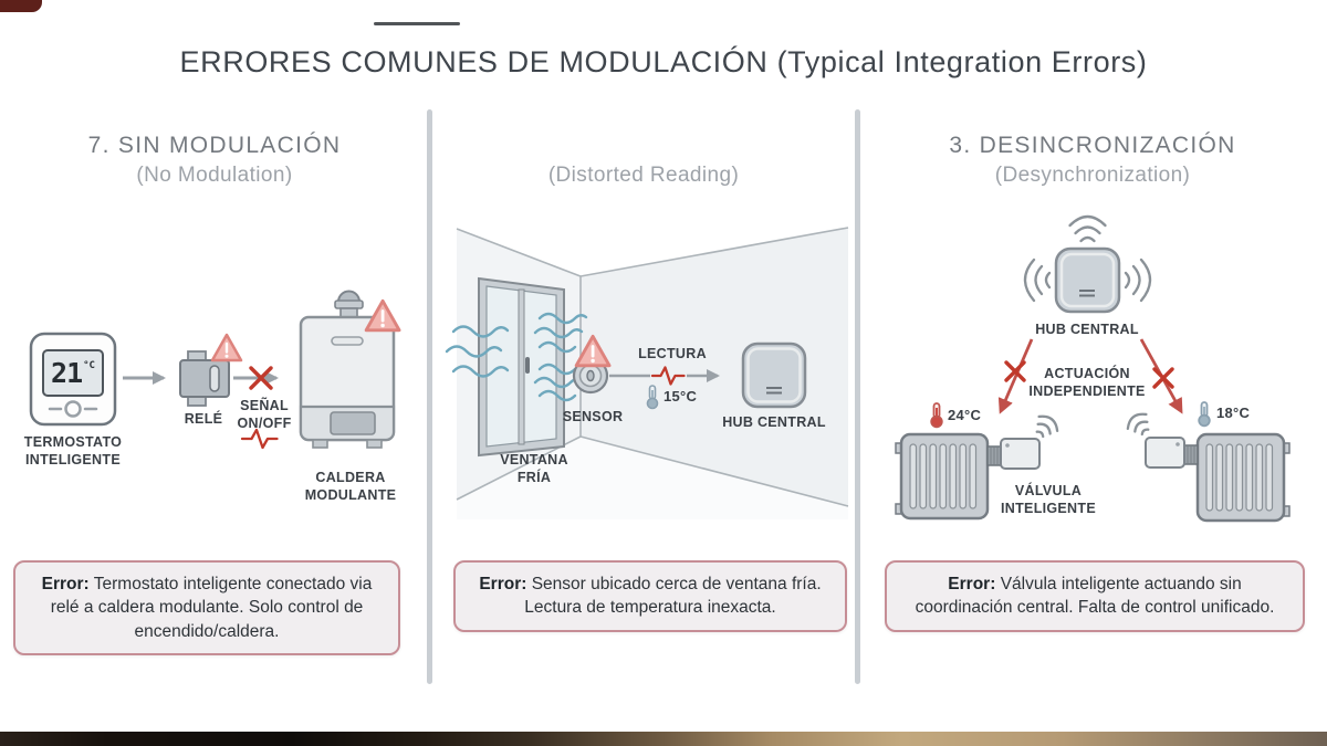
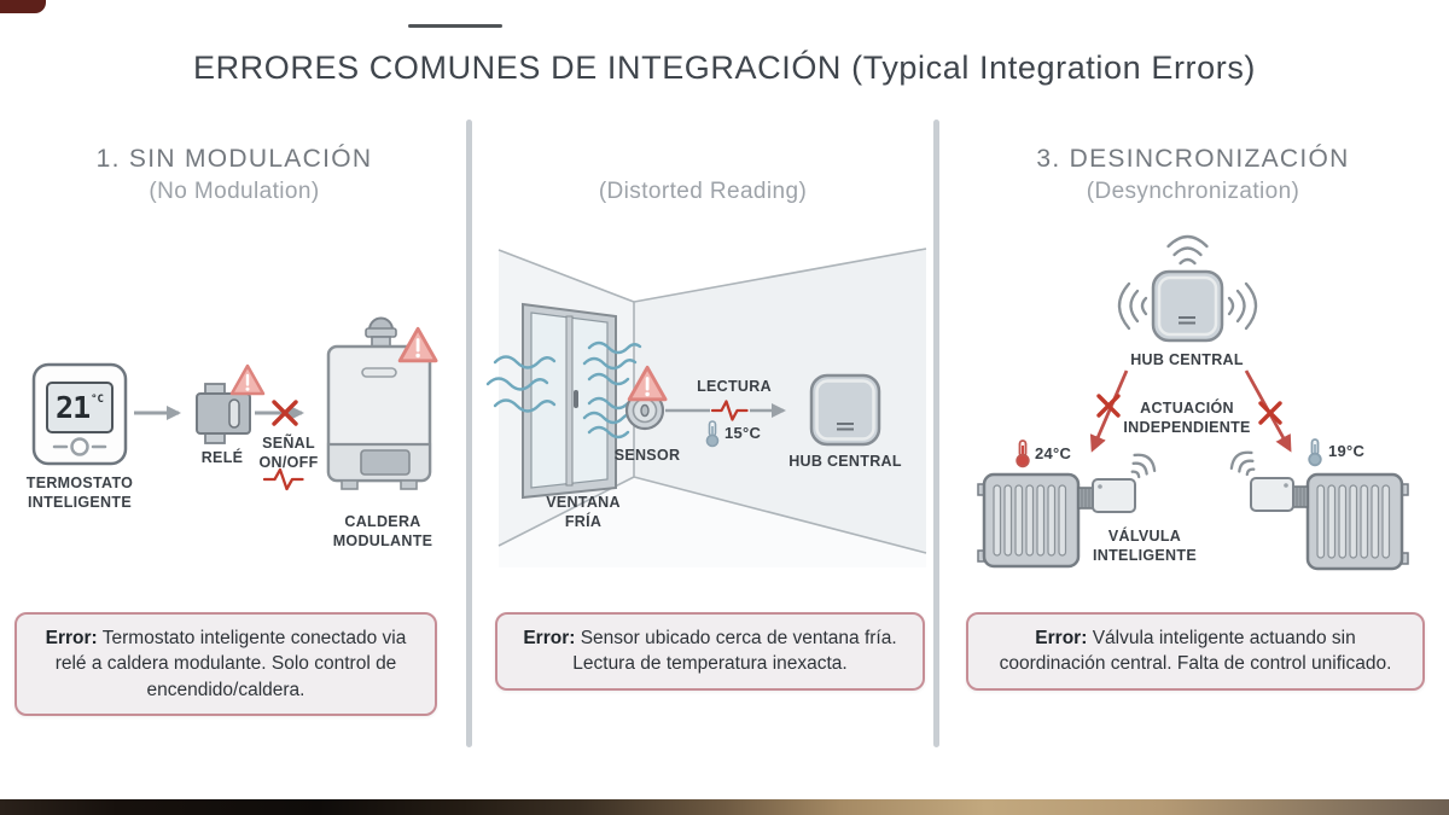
- ERRORES COMUNES DE MODULACIÓN (Typical Integration Errors)
+ ERRORES COMUNES DE INTEGRACIÓN (Typical Integration Errors)
- 7. SIN MODULACIÓN
+ 1. SIN MODULACIÓN
  (No Modulation)
  21
  °C
  TERMOSTATO INTELIGENTE
  RELÉ
  SEÑAL ON/OFF
  CALDERA MODULANTE
  Error: Termostato inteligente conectado via relé a caldera modulante. Solo control de encendido/caldera.
  (Distorted Reading)
  LECTURA
  15°C
  SENSOR
  HUB CENTRAL
  VENTANA FRÍA
  Error: Sensor ubicado cerca de ventana fría. Lectura de temperatura inexacta.
  3. DESINCRONIZACIÓN
  (Desynchronization)
  HUB CENTRAL
  ACTUACIÓN INDEPENDIENTE
  24°C
- 18°C
+ 19°C
  VÁLVULA INTELIGENTE
  Error: Válvula inteligente actuando sin coordinación central. Falta de control unificado.
